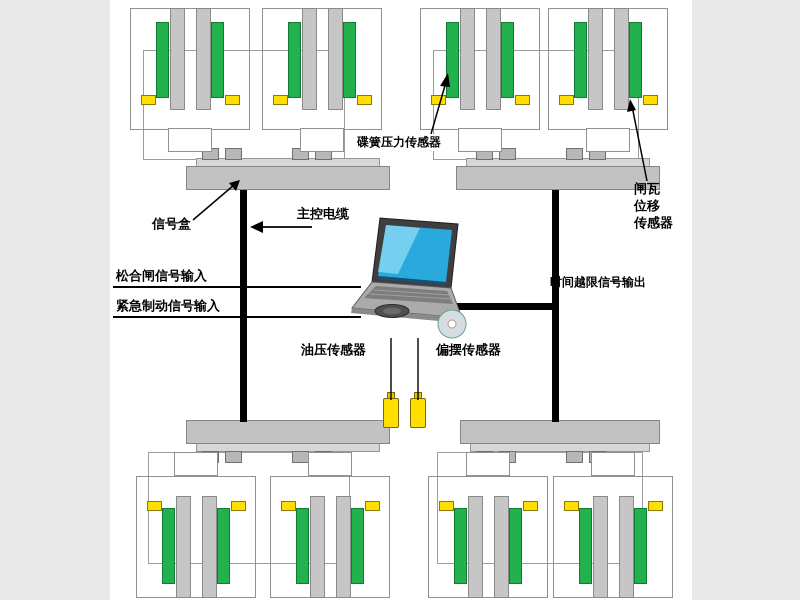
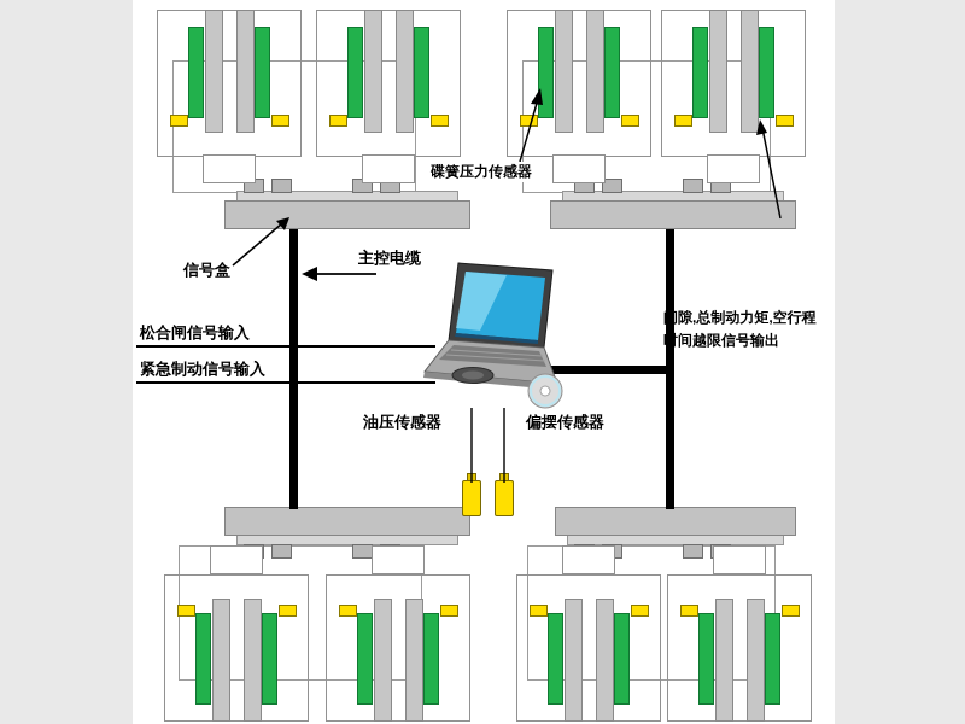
  碟簧压力传感器
- 闸瓦
- 位移
- 传感器
  信号盒
  主控电缆
  松合闸信号输入
  紧急制动信号输入
+ 间隙,总制动力矩,空行程
  时间越限信号输出
  油压传感器
  偏摆传感器
